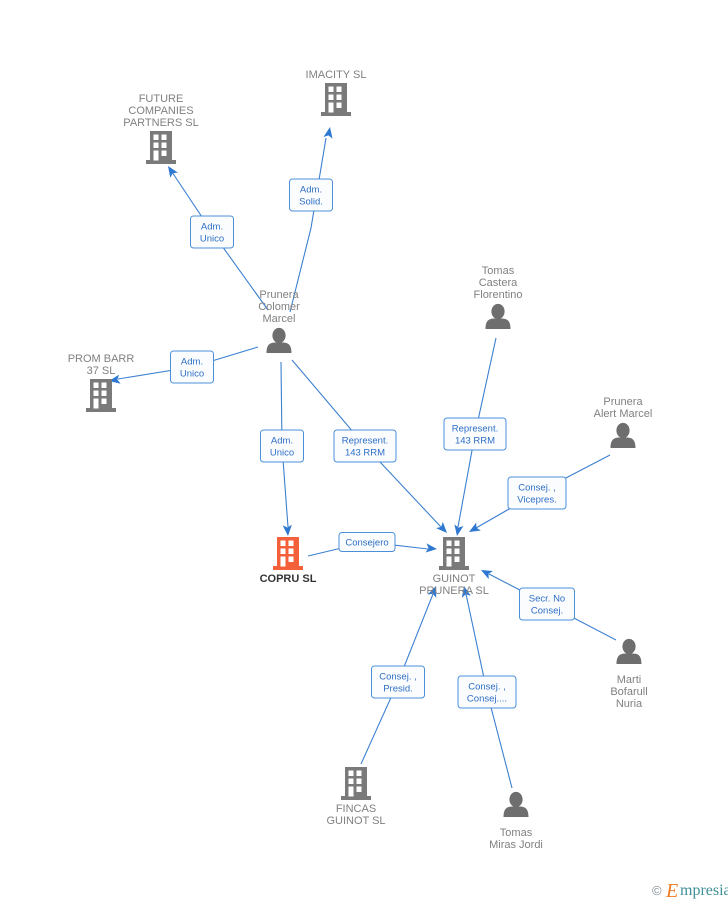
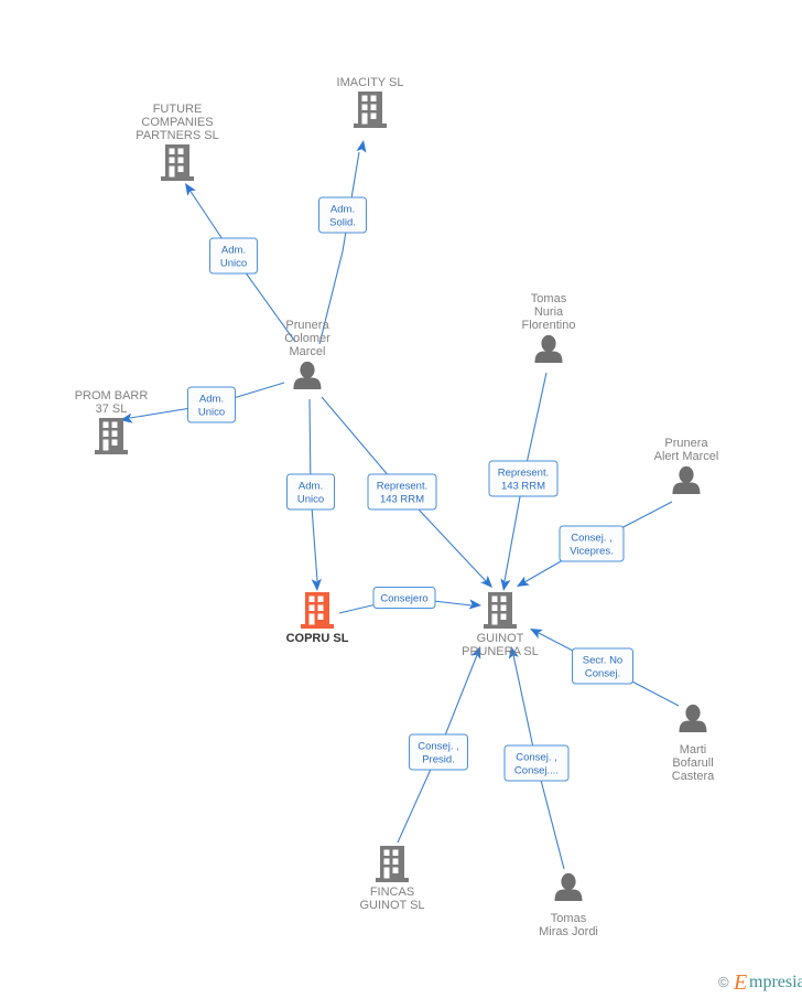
  FUTURE
  COMPANIES
  PARTNERS SL
  IMACITY SL
  Prunera
  Colomer
  Marcel
  PROM BARR
  37 SL
  Tomas
- Castera
+ Nuria
  Florentino
  Prunera
  Alert Marcel
  COPRU SL
  GUINOT
  PRUNERA SL
  Marti
  Bofarull
- Nuria
+ Castera
  FINCAS
  GUINOT SL
  Tomas
  Miras Jordi
  Adm.
  Unico
  Adm.
  Solid.
  Adm.
  Unico
  Adm.
  Unico
  Represent.
  143 RRM
  Represent.
  143 RRM
  Consej. ,
  Vicepres.
  Consejero
  Secr. No
  Consej.
  Consej. ,
  Presid.
  Consej. ,
  Consej....
  ©
  E
  mpresia
